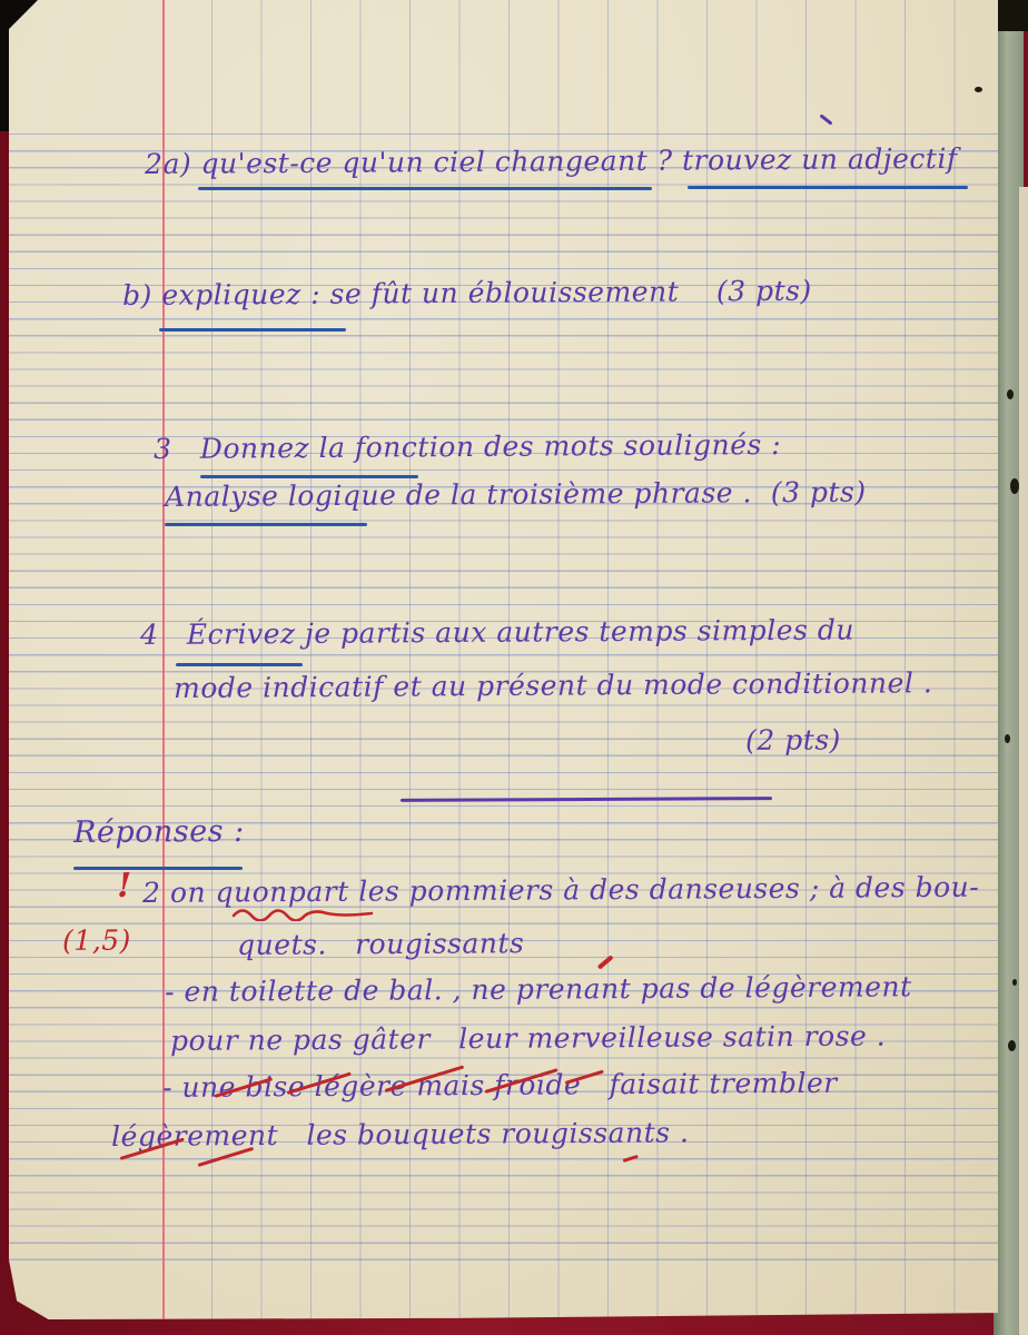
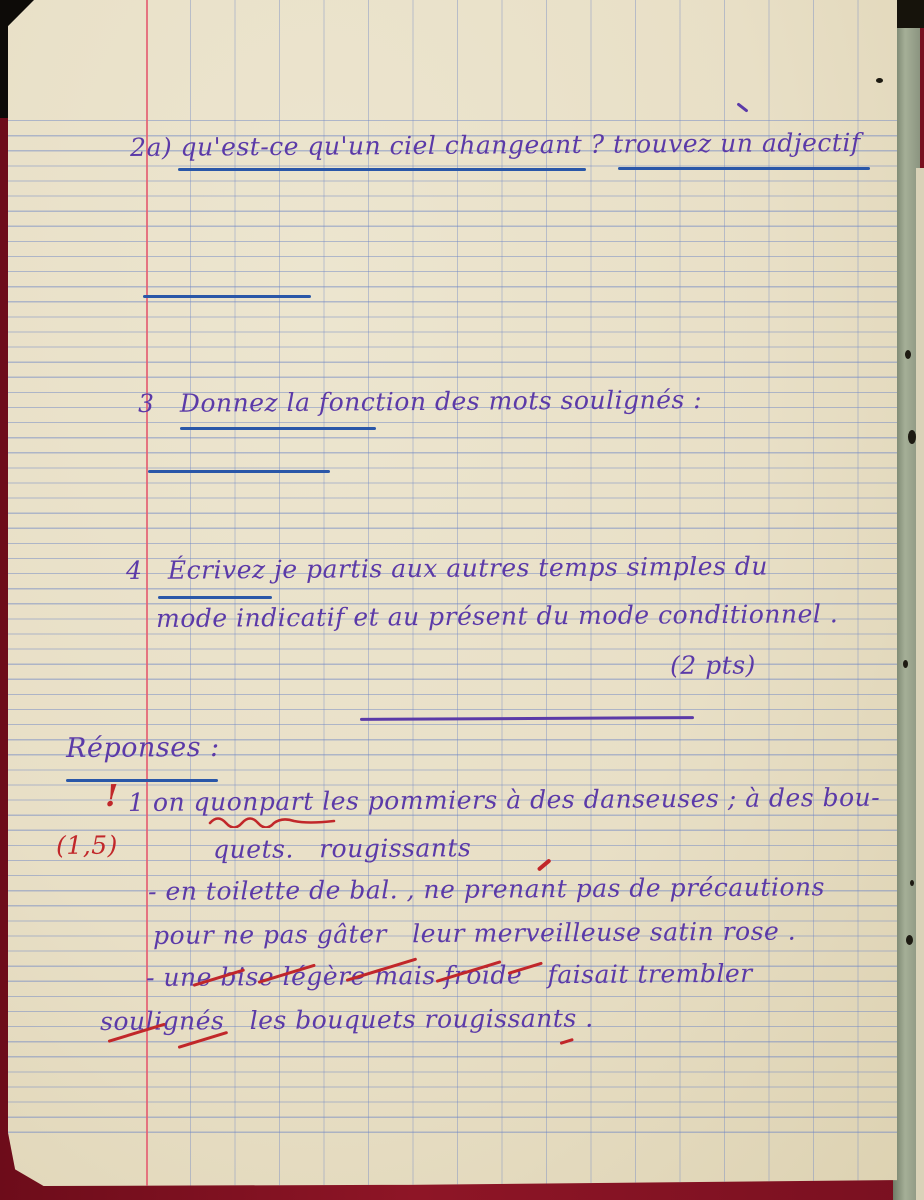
  2a) qu'est-ce qu'un ciel changeant ? trouvez un adjectif
- b) expliquez : se fût un éblouissement (3 pts)
  3 Donnez la fonction des mots soulignés :
- Analyse logique de la troisième phrase . (3 pts)
  4 Écrivez je partis aux autres temps simples du
  mode indicatif et au présent du mode conditionnel .
  (2 pts)
  Réponses :
  !
- 2 on quonpart les pommiers à des danseuses ; à des bou-
+ 1 on quonpart les pommiers à des danseuses ; à des bou-
  (1,5)
  quets. rougissants
- - en toilette de bal. , ne prenant pas de légèrement
+ - en toilette de bal. , ne prenant pas de précautions
  pour ne pas gâter leur merveilleuse satin rose .
  - une bise légèr maisoide faisait trembler
- légèrement les bouquets rougissants .
+ soulignés les bouquets rougissants .
